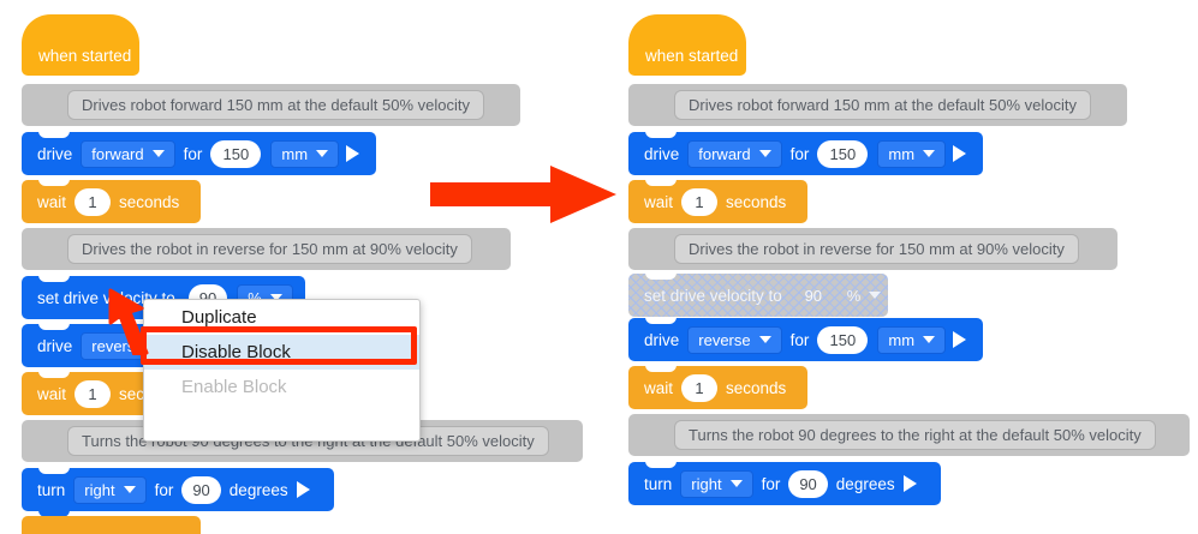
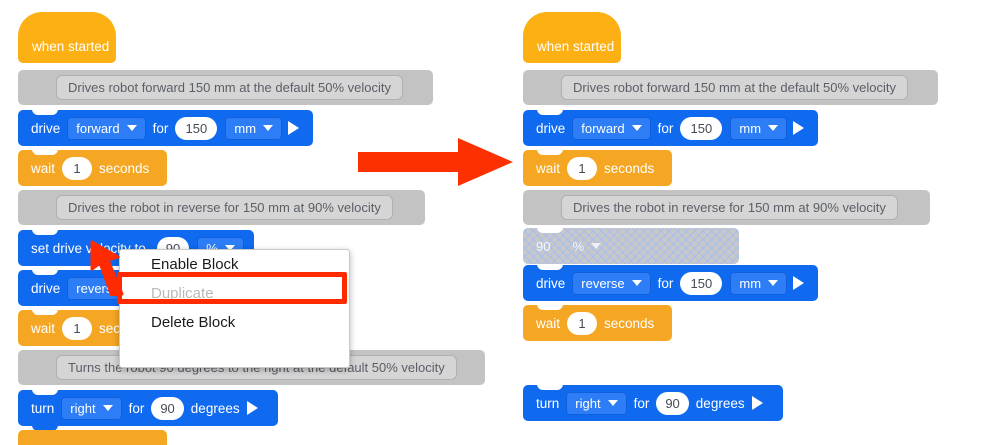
  when started
  Drives robot forward 150 mm at the default 50% velocity
  drive
  forward
  for
  150
  mm
  wait
  1
  seconds
  Drives the robot in reverse for 150 mm at 90% velocity
  set drive vocity to
  90
  %
  drive
  rever
  wait
  1
  turn
  right
  for
  90
  degrees
- Duplicate
+ Enable Block
- Disable Block
- Enable Block
+ Duplicate
+ Delete Block
  when started
  Drives robot forward 150 mm at the default 50% velocity
  drive
  forward
  for
  150
  mm
  wait
  1
  seconds
  Drives the robot in reverse for 150 mm at 90% velocity
- set drive velocity to
  90
  %
  drive
  reverse
  for
  150
  mm
  wait
  1
  seconds
- Turns the robot 90 degrees to the right at the default 50% velocity
  turn
  right
  for
  90
  degrees
